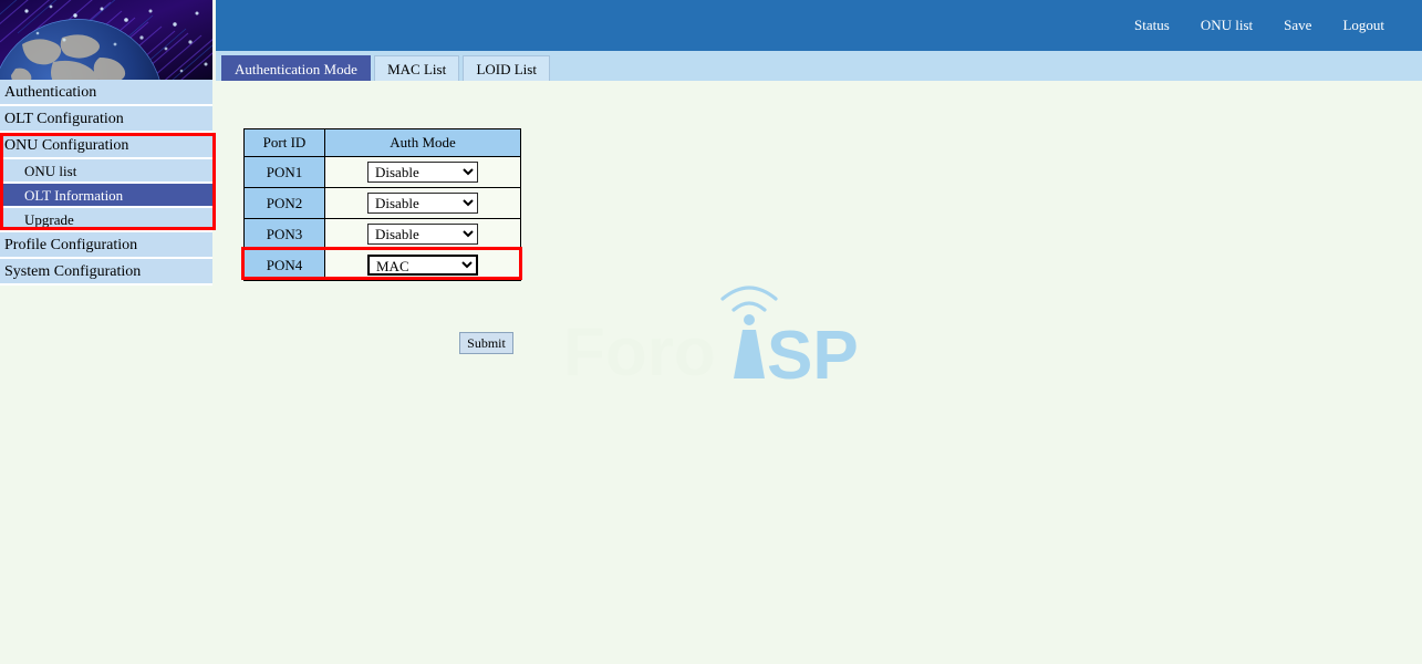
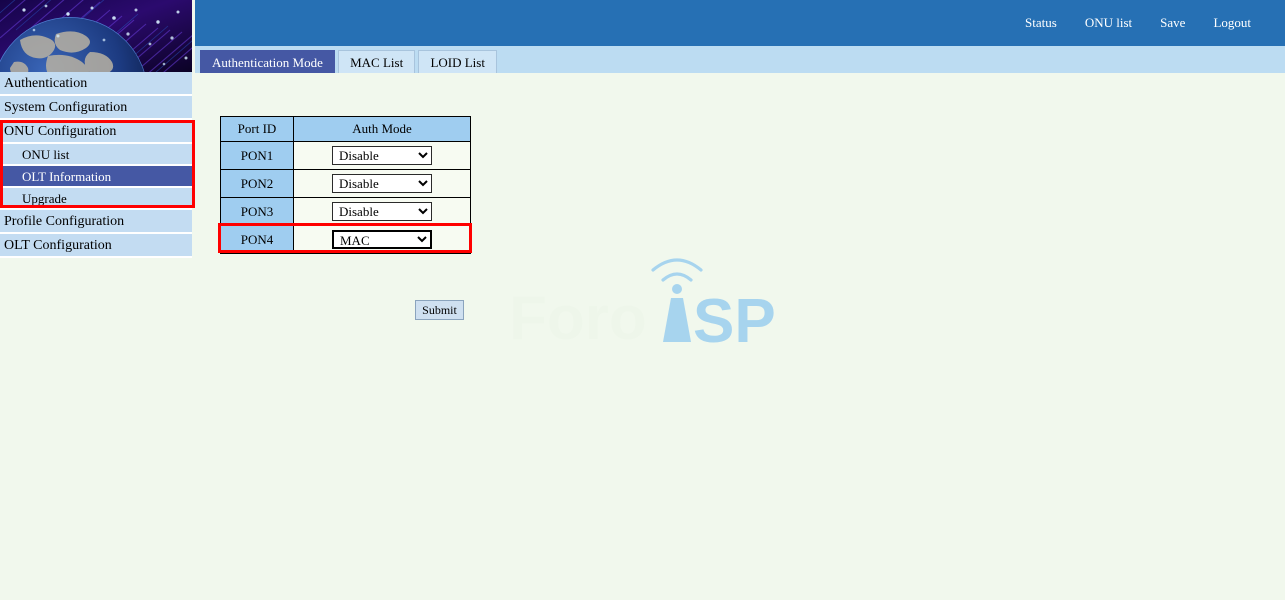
  Status
  ONU list
  Save
  Logout
  Authentication
- OLT Configuration
+ System Configuration
  ONU Configuration
  ONU list
  OLT Information
  Upgrade
  Profile Configuration
- System Configuration
+ OLT Configuration
  SP
  Authentication Mode MAC List LOID List
  Port ID	Auth Mode
  PON1	Disable
  PON2	Disable
  PON3	Disable
  PON4	MAC
  Submit
